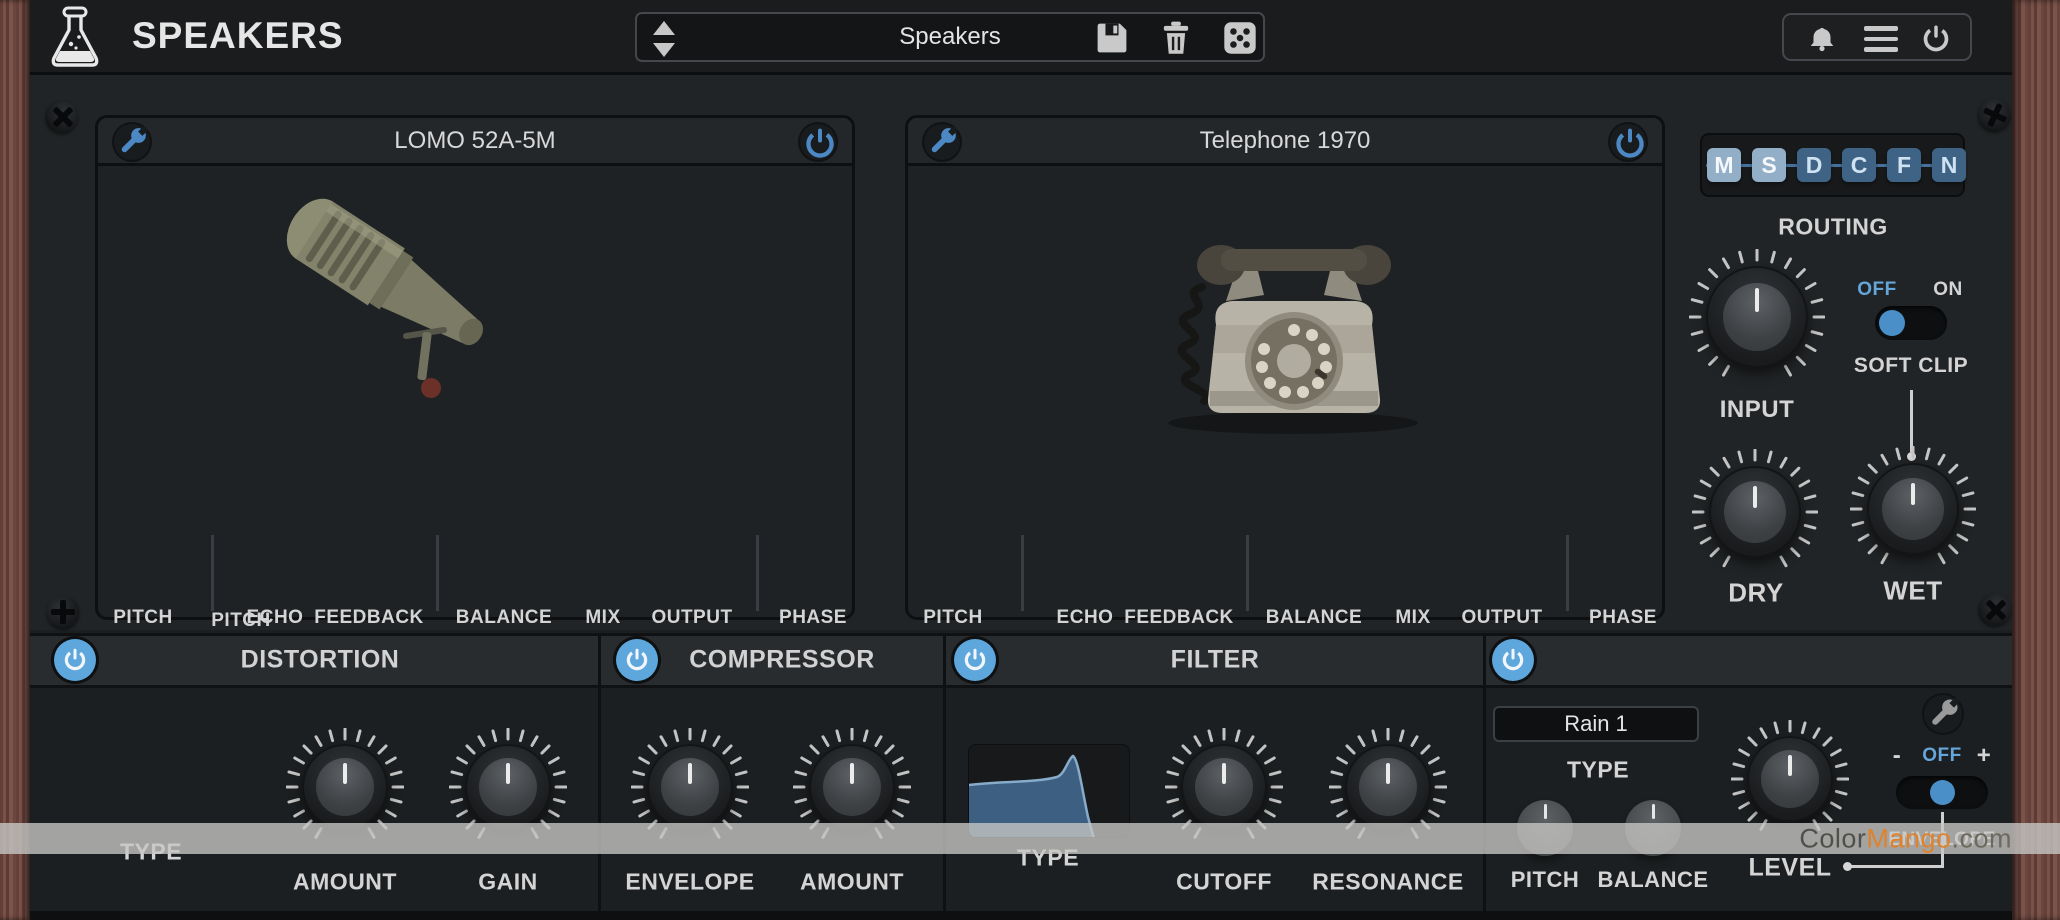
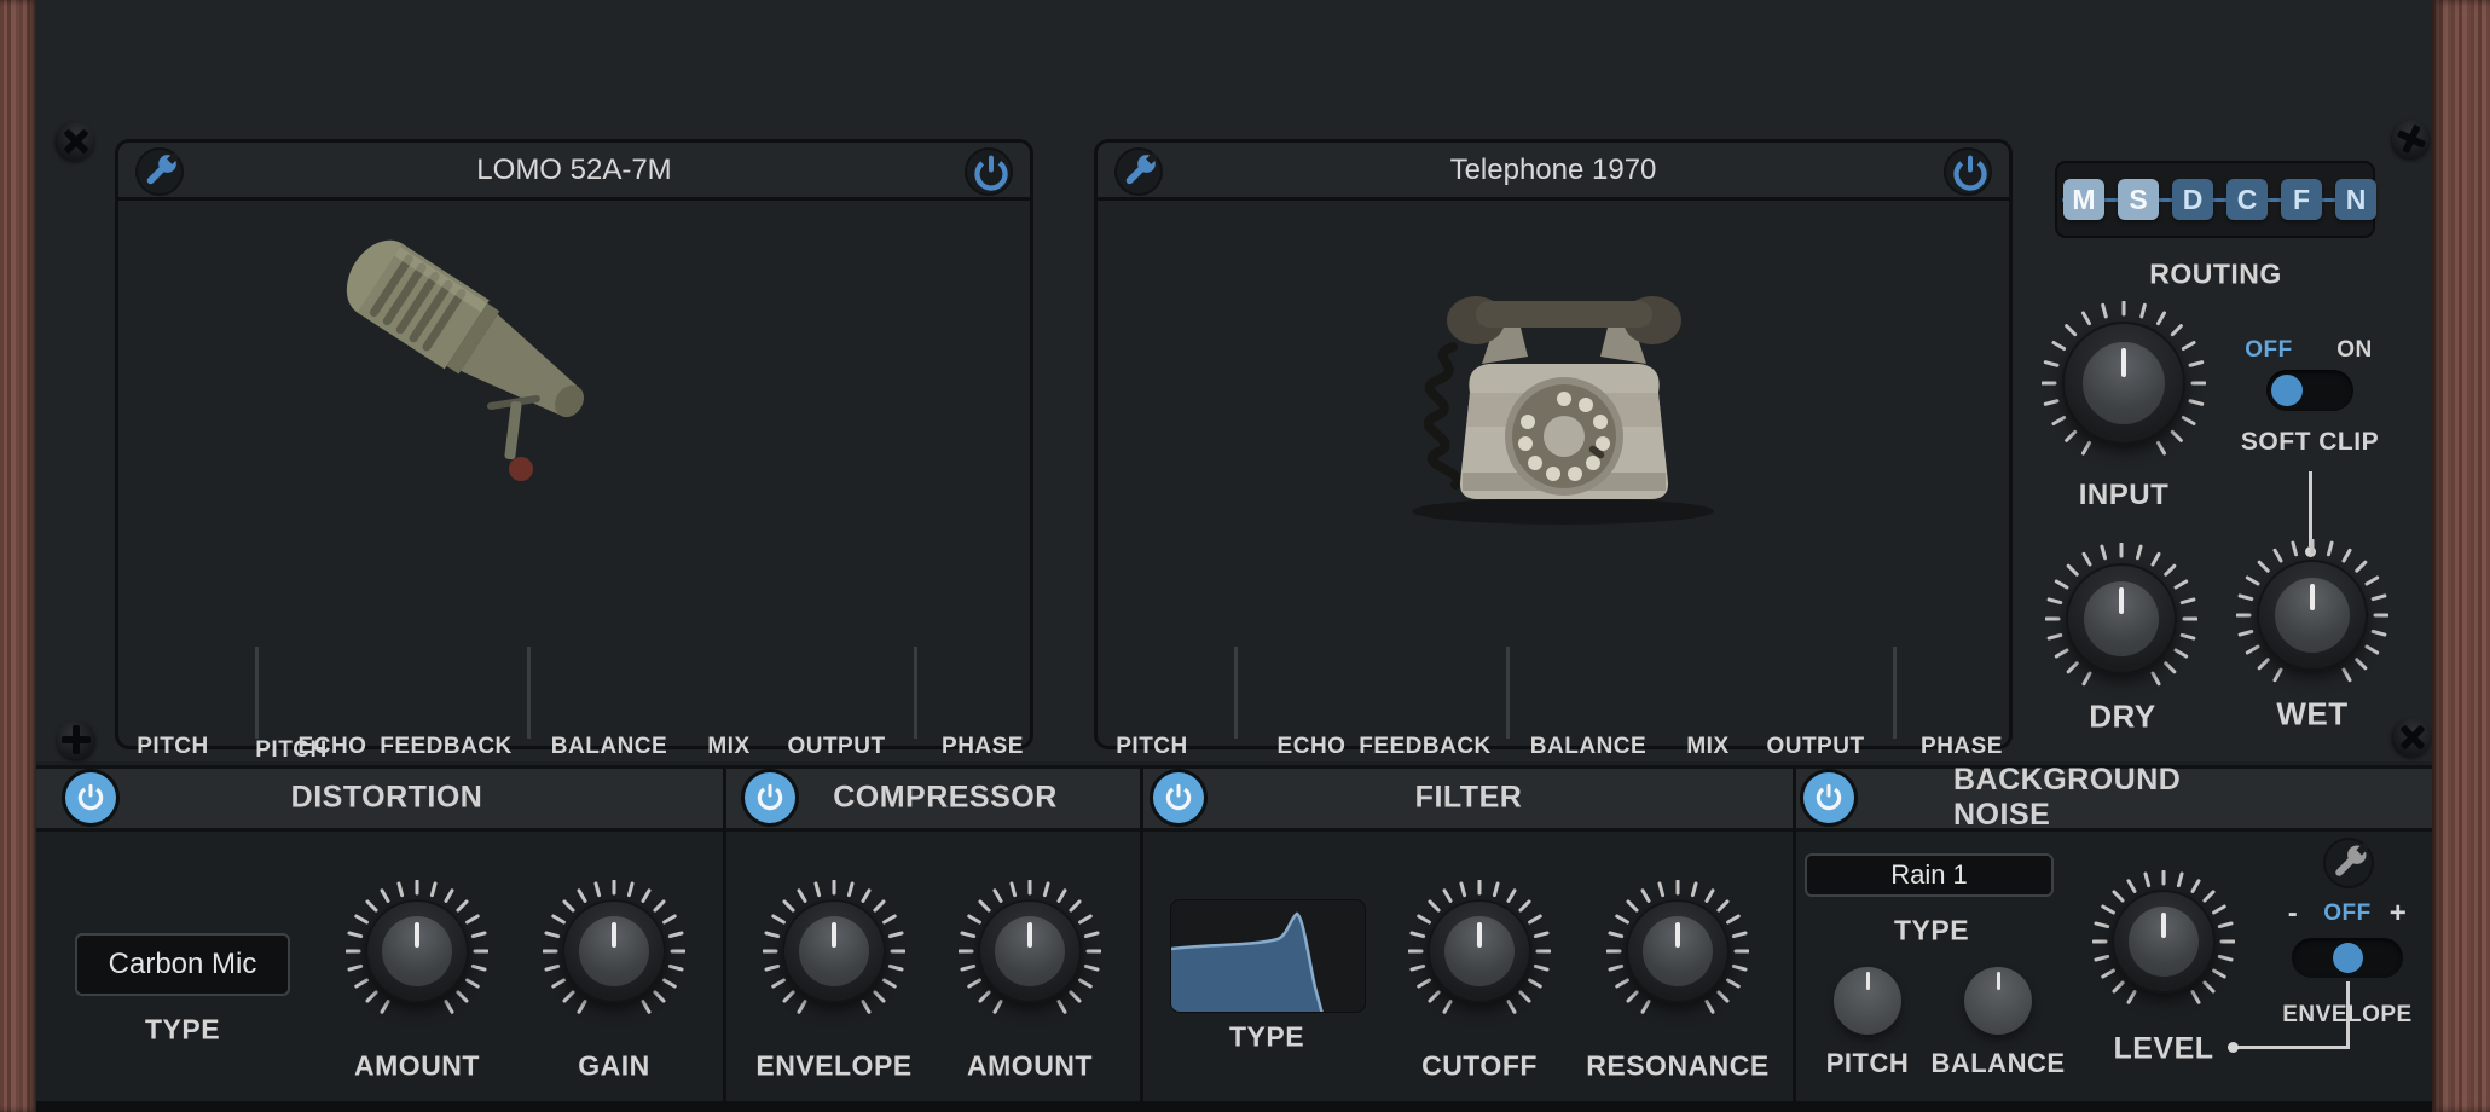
- SPEAKERS
- Speakers
- LOMO 52A-5M
+ LOMO 52A-7M
  PITCH
  PITCH
  ECHO
  FEEDBACK
  BALANCE
  MIX
  OUTPUT
  PHASE
  Telephone 1970
  PITCH
  ECHO
  FEEDBACK
  BALANCE
  MIX
  OUTPUT
  PHASE
  M
  S
  D
  C
  F
  N
  ROUTING
  INPUT
  OFF
  ON
  SOFT CLIP
  DRY
  WET
  DISTORTION
  COMPRESSOR
  FILTER
+ BACKGROUND NOISE
+ Carbon Mic
  TYPE
  AMOUNT
  GAIN
  ENVELOPE
  AMOUNT
  TYPE
  CUTOFF
  RESONANCE
  Rain 1
  TYPE
  PITCH
  BALANCE
  LEVEL
  -
  OFF
  +
  ENVELOPE
- ColorMango.com
